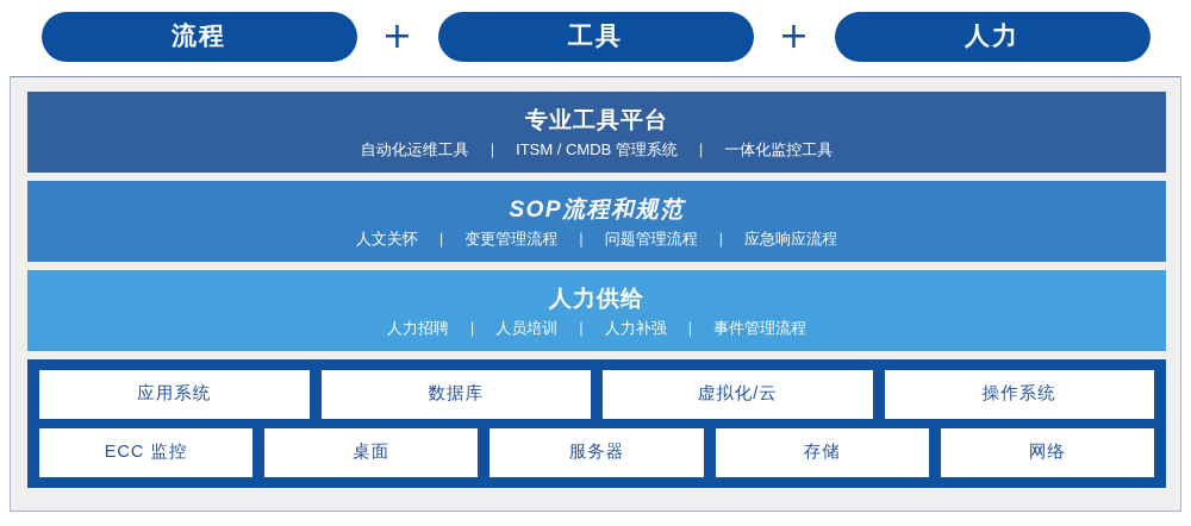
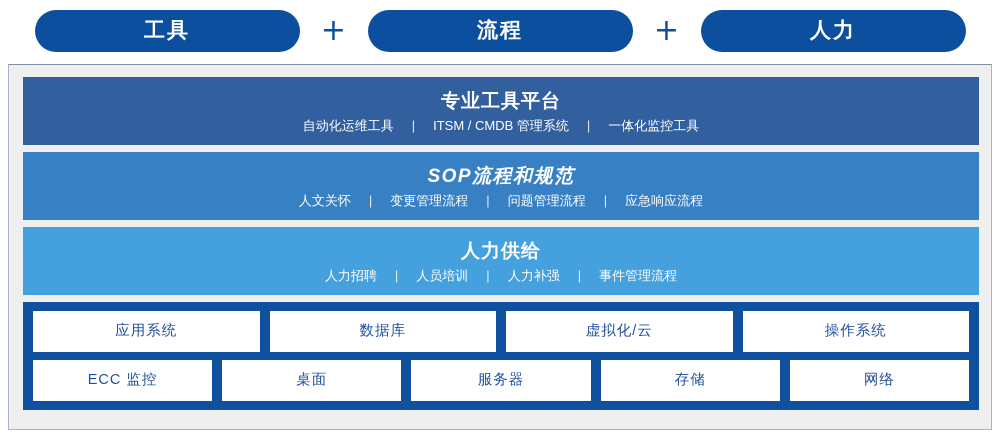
- 流程
+ 工具
  +
- 工具
+ 流程
  +
  人力
  专业工具平台
  自动化运维工具
  |
  ITSM / CMDB 管理系统
  |
  一体化监控工具
  SOP流程和规范
  人文关怀
  |
  变更管理流程
  |
  问题管理流程
  |
  应急响应流程
  人力供给
  人力招聘
  |
  人员培训
  |
  人力补强
  |
  事件管理流程
  应用系统
  数据库
  虚拟化/云
  操作系统
  ECC 监控
  桌面
  服务器
  存储
  网络
